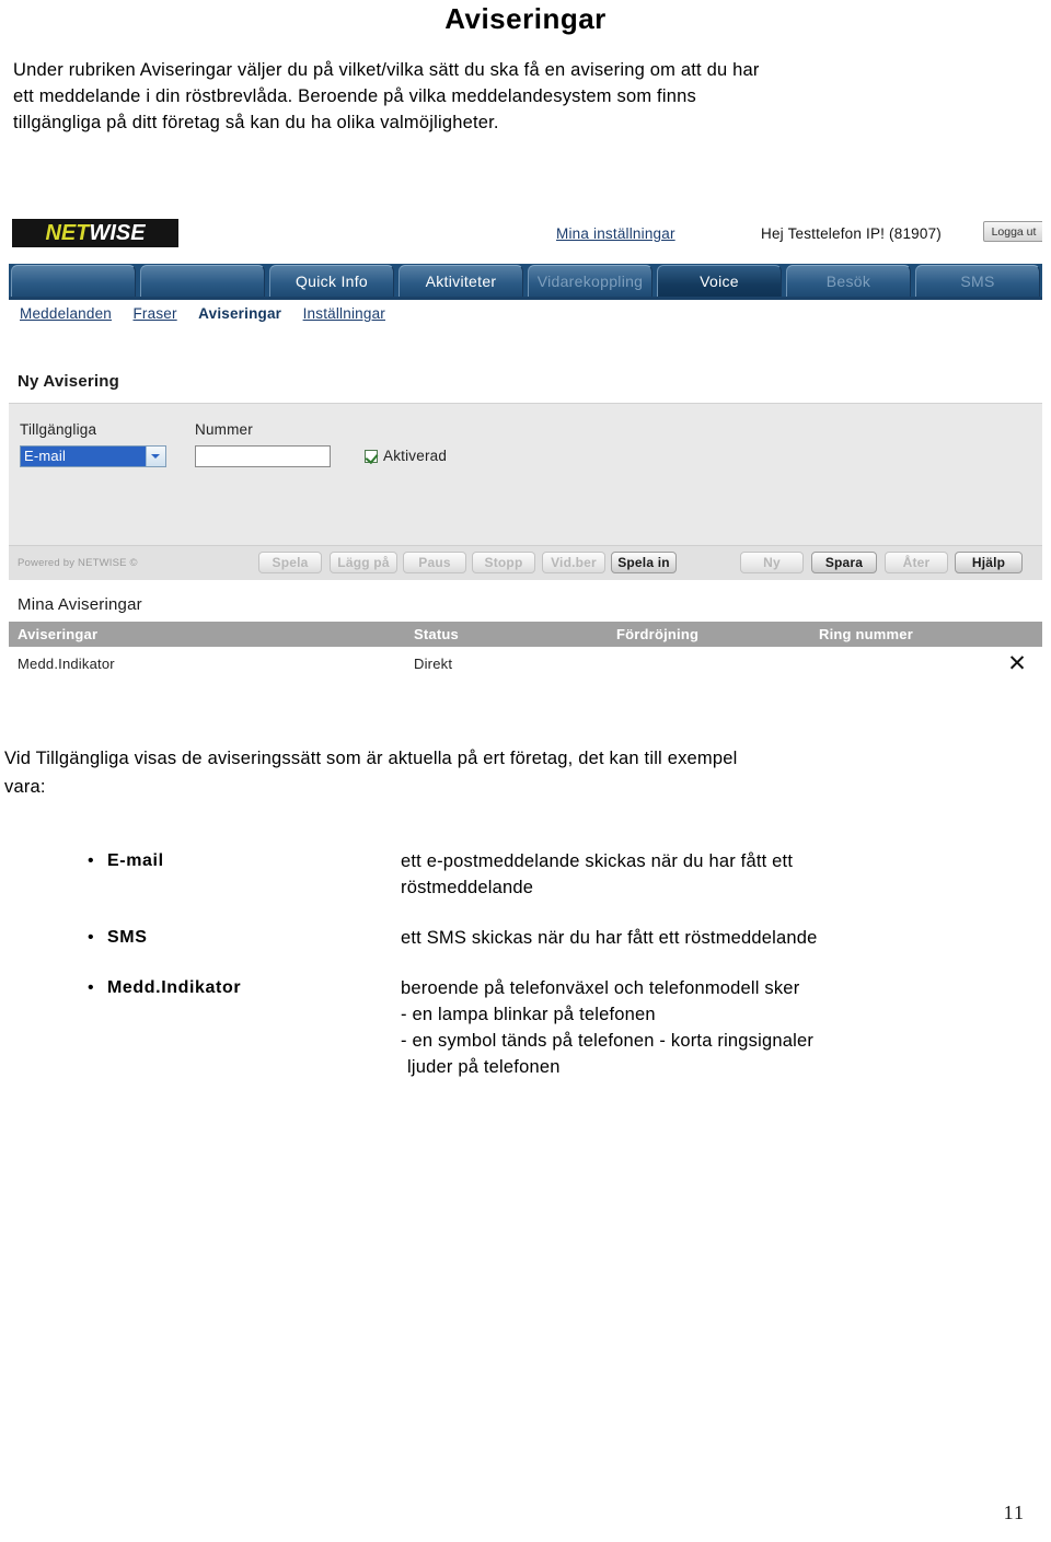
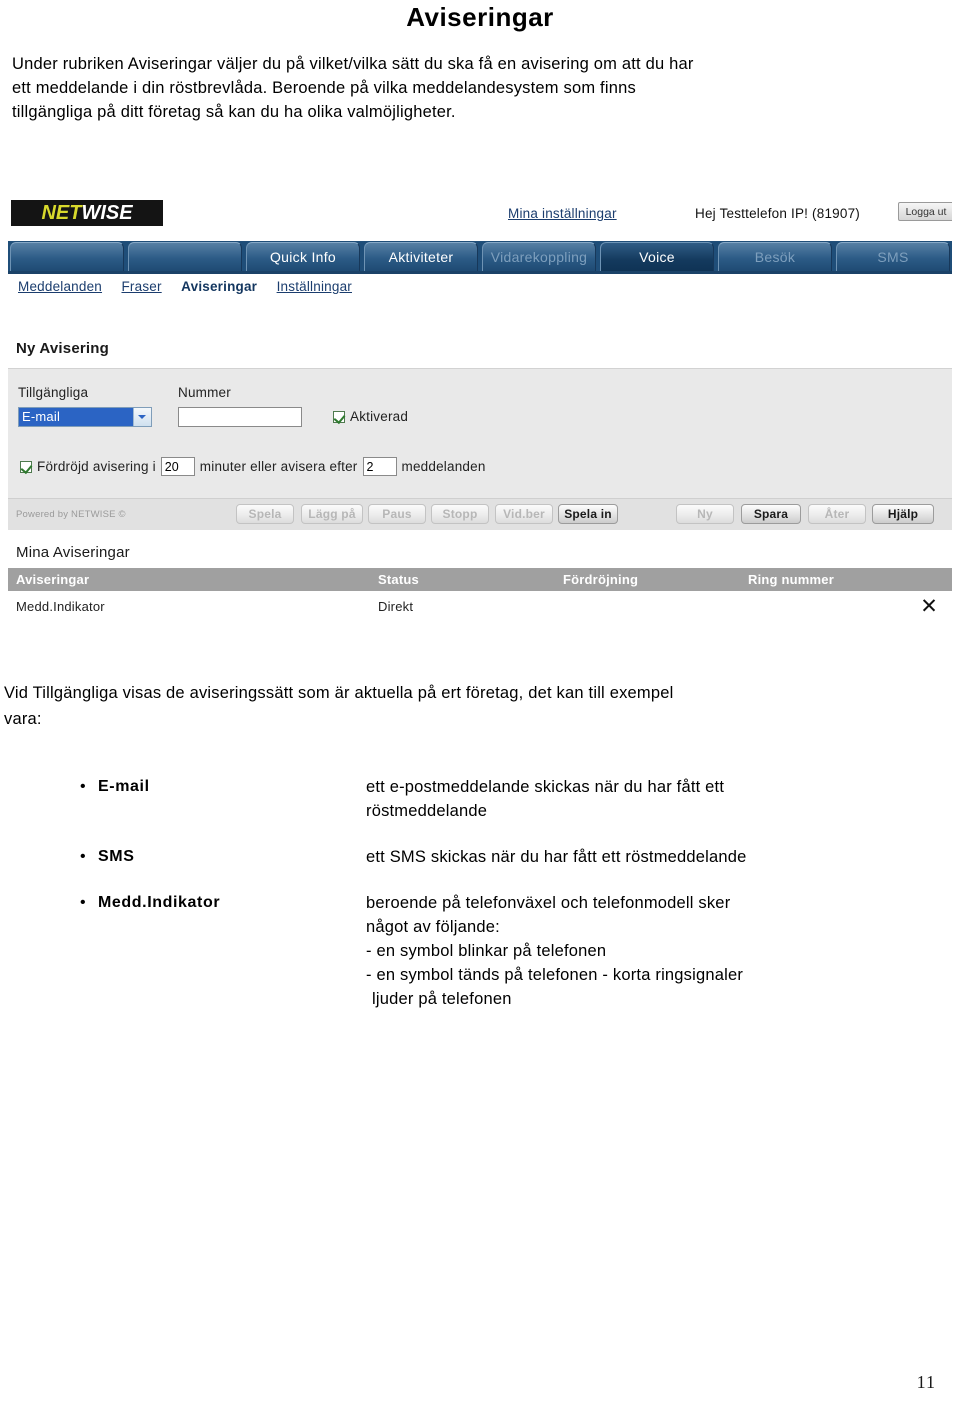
  Aviseringar
  Under rubriken Aviseringar väljer du på vilket/vilka sätt du ska få en avisering om att du har
  ett meddelande i din röstbrevlåda. Beroende på vilka meddelandesystem som finns
  tillgängliga på ditt företag så kan du ha olika valmöjligheter.
  NETWISE
  Mina inställningar
  Hej Testtelefon IP! (81907)
  Logga ut
  Quick Info
  Aktiviteter
  Vidarekoppling
  Voice
  Besök
  SMS
  Meddelanden Fraser Aviseringar Inställningar
  Ny Avisering
  Tillgängliga
  Nummer
  E-mail
  Aktiverad
+ Fördröjd avisering i
+ 20
+ minuter eller avisera efter
+ 2
+ meddelanden
  Powered by NETWISE ©
  Spela
  Lägg på
  Paus
  Stopp
  Vid.ber
  Spela in
  Ny
  Spara
  Åter
  Hjälp
  Mina Aviseringar
  Aviseringar
  Status
  Fördröjning
  Ring nummer
  Medd.Indikator
  Direkt
  ✕
  Vid Tillgängliga visas de aviseringssätt som är aktuella på ert företag, det kan till exempel
  vara:
  •
  E-mail
  ett e-postmeddelande skickas när du har fått ett
  röstmeddelande
  •
  SMS
  ett SMS skickas när du har fått ett röstmeddelande
  •
  Medd.Indikator
  beroende på telefonväxel och telefonmodell sker
+ något av följande:
- - en lampa blinkar på telefonen
+ - en symbol blinkar på telefonen
  - en symbol tänds på telefonen - korta ringsignaler
  ljuder på telefonen
  11
